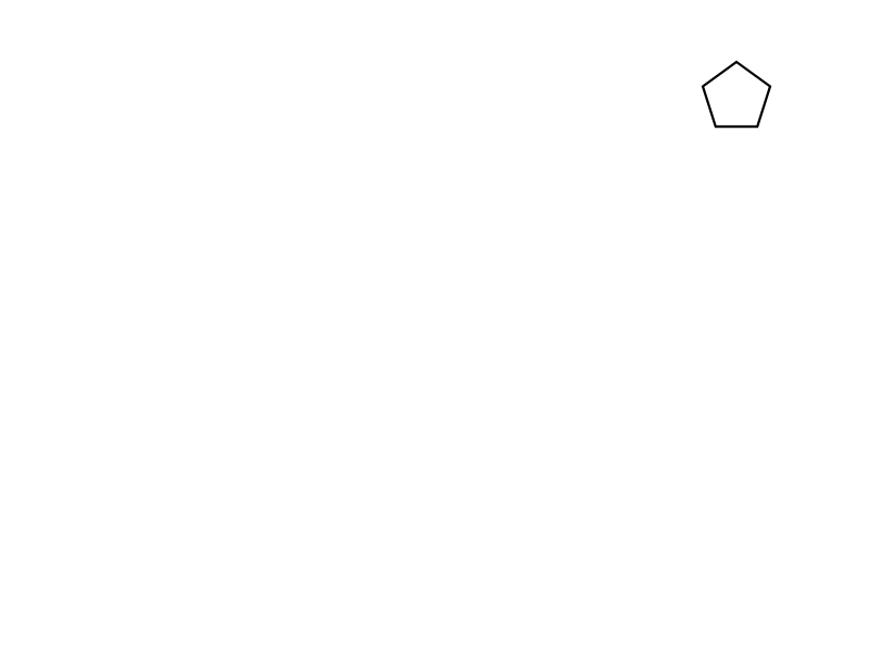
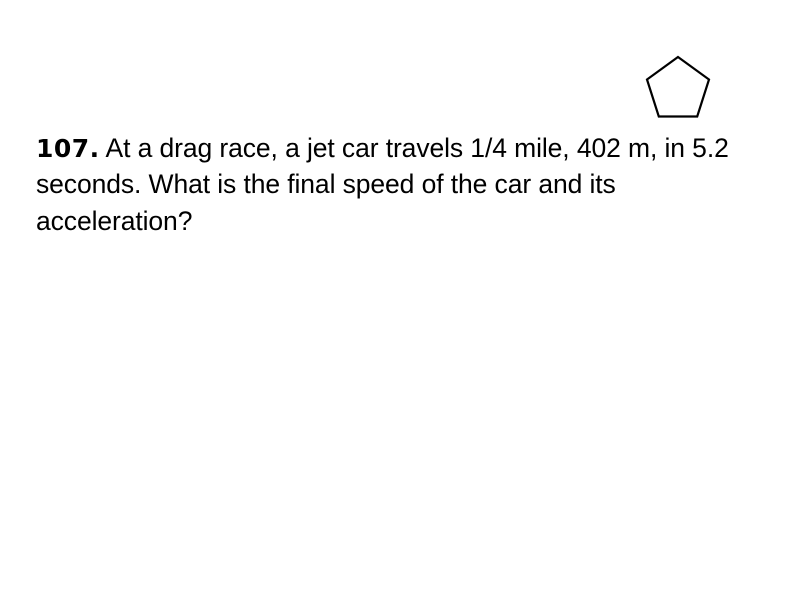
+ 107. At a drag race, a jet car travels 1/4 mile, 402 m, in 5.2 seconds. What is the final speed of the car and its acceleration?
